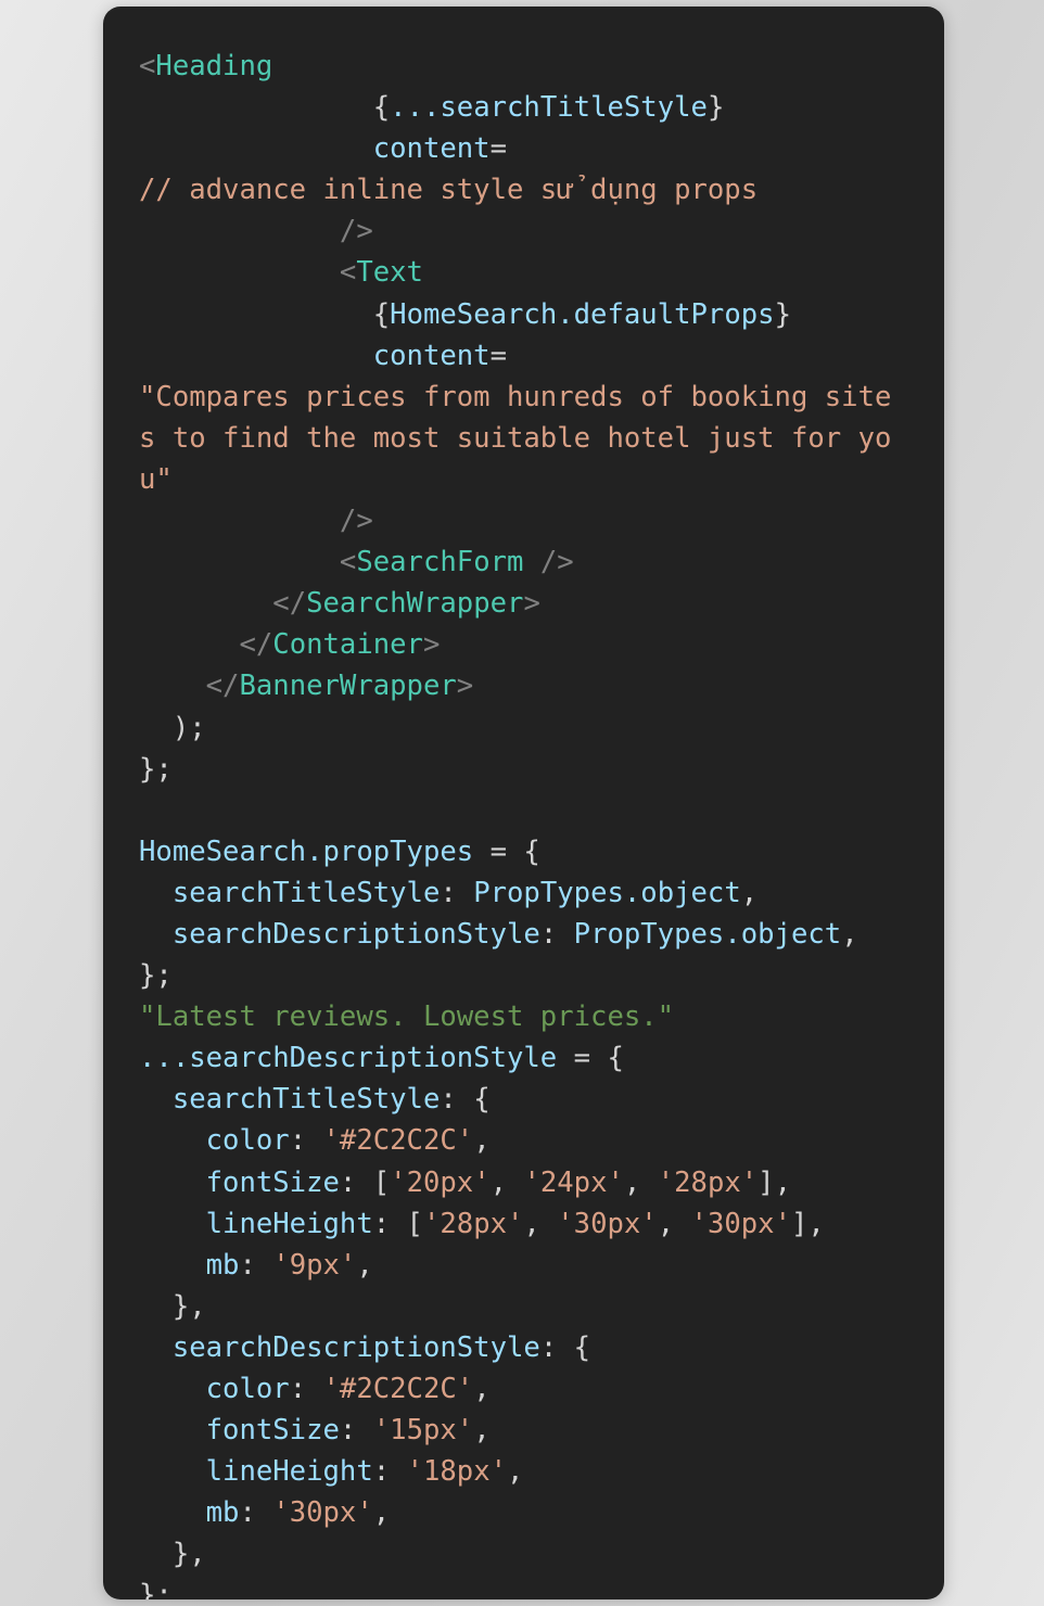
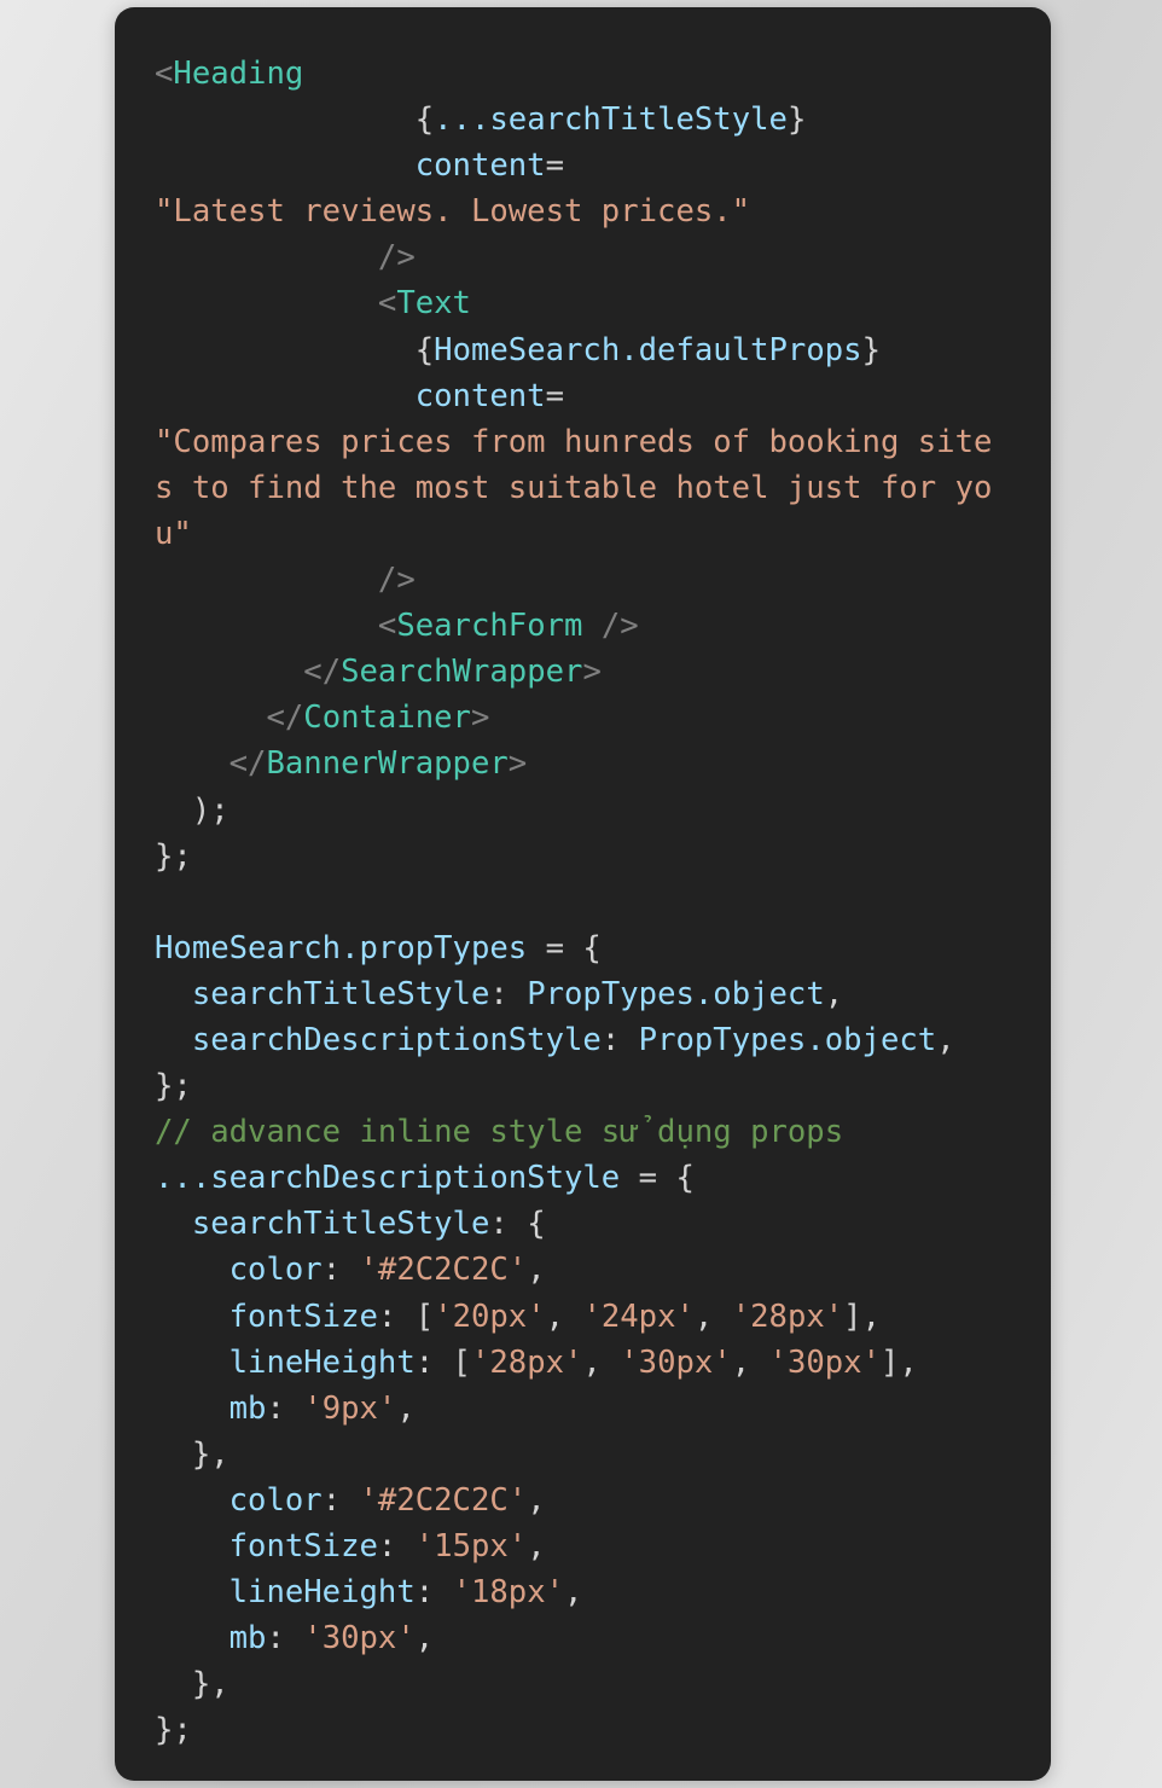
  <Heading
  {...searchTitleStyle}
  content=
- // advance inline style sử dụng props
+ "Latest reviews. Lowest prices."
  />
  <Text
  {HomeSearch.defaultProps}
  content=
  "Compares prices from hunreds of booking site
  s to find the most suitable hotel just for yo
  u"
  />
  <SearchForm />
  </SearchWrapper>
  </Container>
  </BannerWrapper>
  );
  };
  HomeSearch.propTypes = {
  searchTitleStyle: PropTypes.object,
  searchDescriptionStyle: PropTypes.object,
  };
- "Latest reviews. Lowest prices."
+ // advance inline style sử dụng props
  ...searchDescriptionStyle = {
  searchTitleStyle: {
  color: '#2C2C2C',
  fontSize: ['20px', '24px', '28px'],
  lineHeight: ['28px', '30px', '30px'],
  mb: '9px',
  },
- searchDescriptionStyle: {
  color: '#2C2C2C',
  fontSize: '15px',
  lineHeight: '18px',
  mb: '30px',
  },
  };
